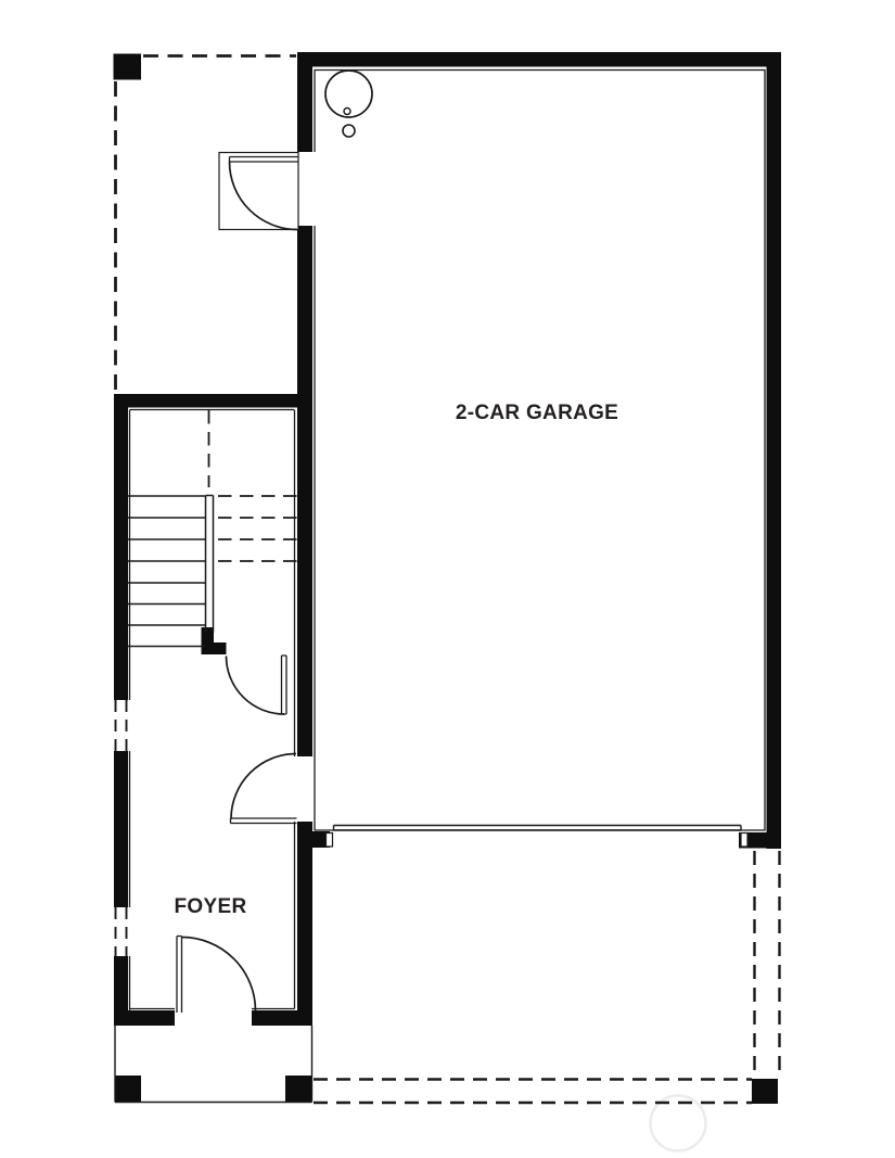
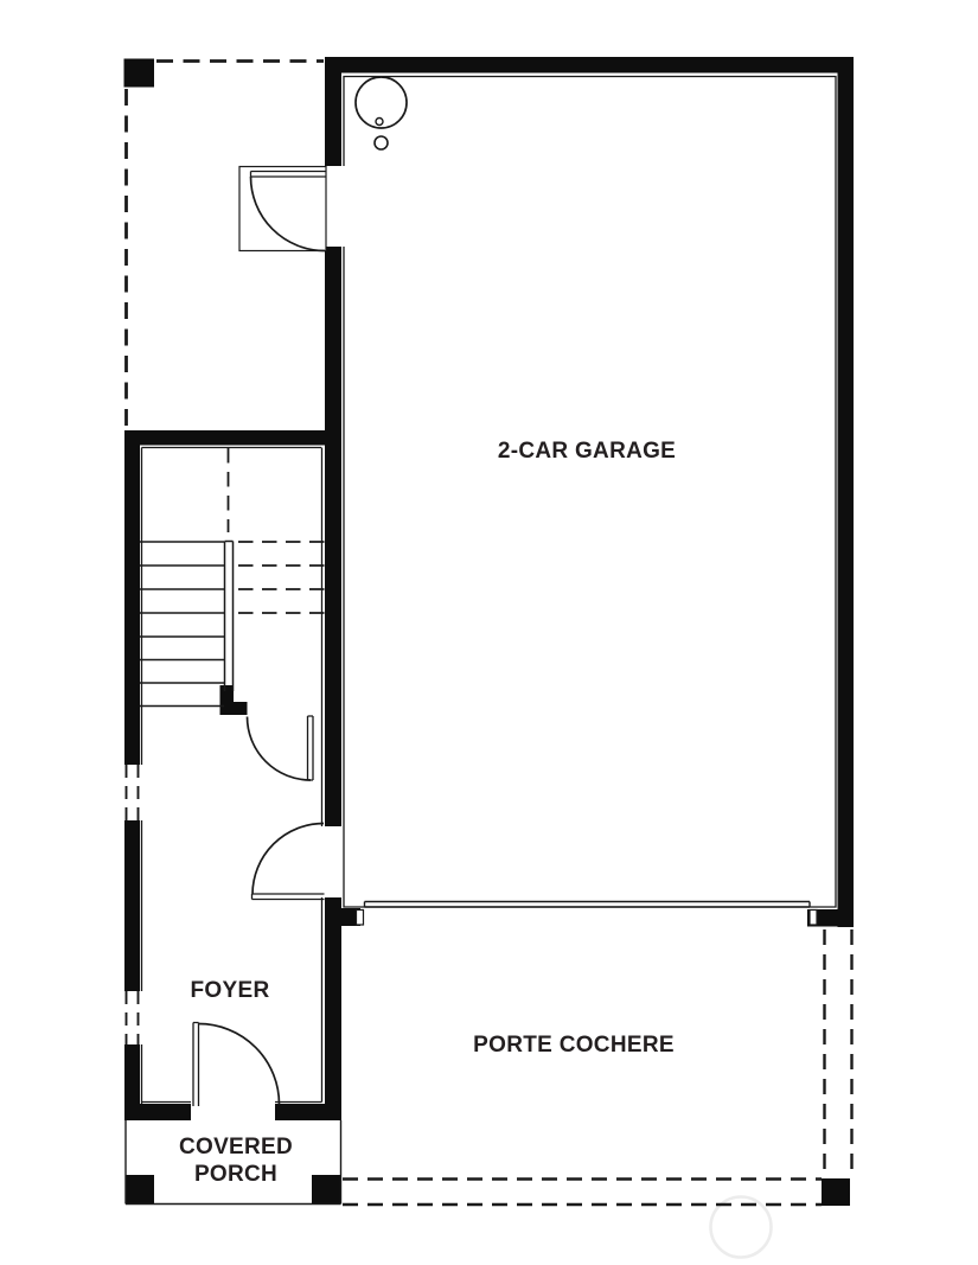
  2-CAR GARAGE
  FOYER
+ PORTE COCHERE
+ COVERED PORCH
